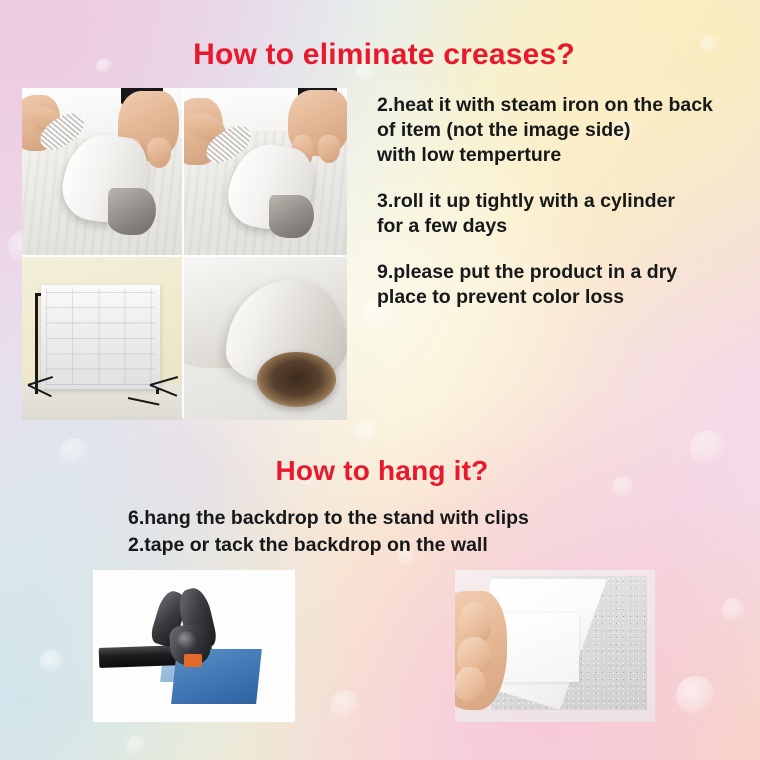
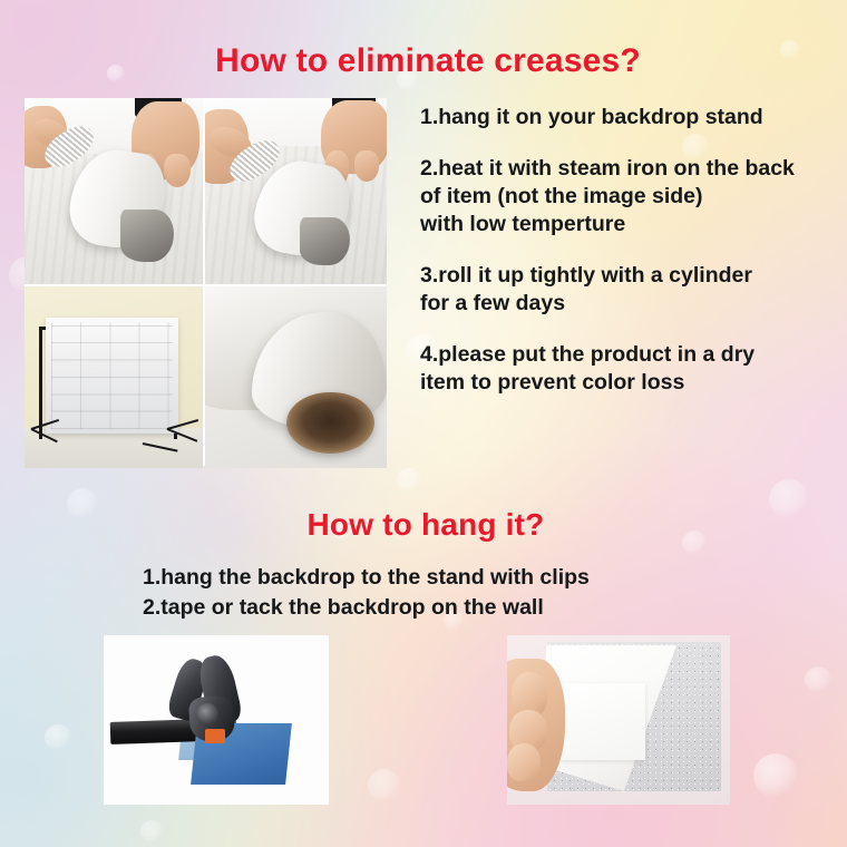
  How to eliminate creases?
+ 1.hang it on your backdrop stand
  2.heat it with steam iron on the back
  of item (not the image side)
  with low temperture
  3.roll it up tightly with a cylinder
  for a few days
- 9.please put the product in a dry
+ 4.please put the product in a dry
- place to prevent color loss
+ item to prevent color loss
  How to hang it?
- 6.hang the backdrop to the stand with clips
+ 1.hang the backdrop to the stand with clips
  2.tape or tack the backdrop on the wall
